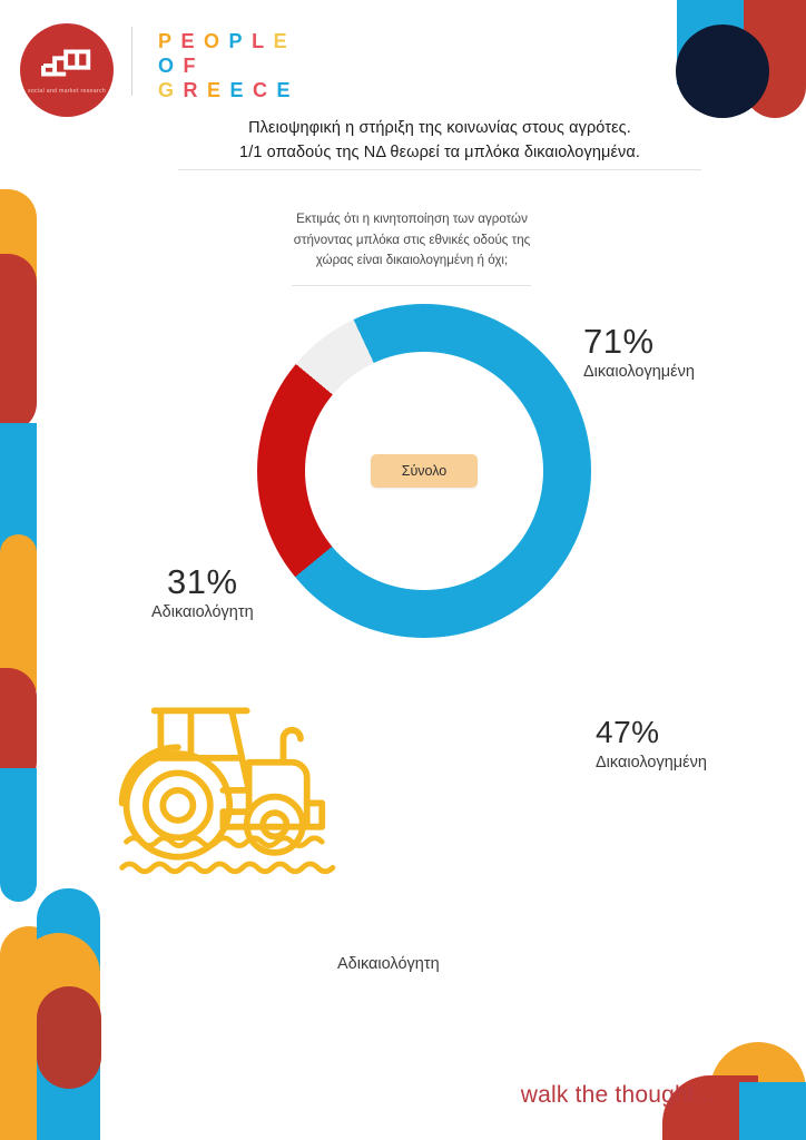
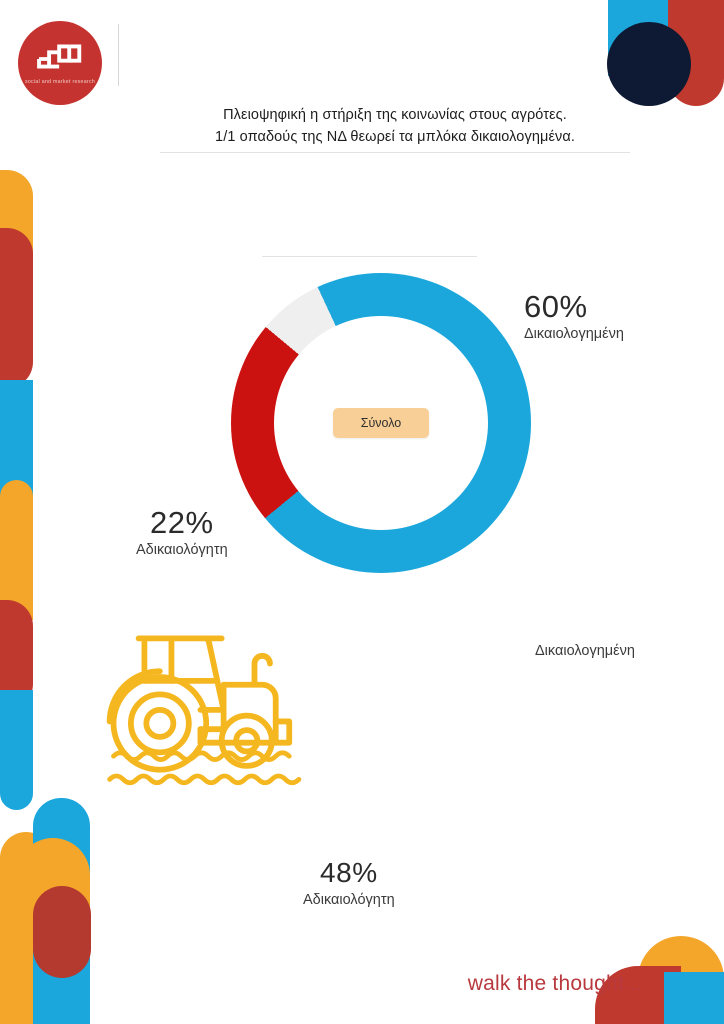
- PEOPLE
- OF
- GREECE
  Πλειοψηφική η στήριξη της κοινωνίας στους αγρότες.
  1/1 οπαδούς της ΝΔ θεωρεί τα μπλόκα δικαιολογημένα.
- Εκτιμάς ότι η κινητοποίηση των αγροτών
- στήνοντας μπλόκα στις εθνικές οδούς της
- χώρας είναι δικαιολογημένη ή όχι;
  Σύνολο
- 71%
+ 60%
  Δικαιολογημένη
- 31%
+ 22%
  Αδικαιολόγητη
- 47%
  Δικαιολογημένη
+ 48%
  Αδικαιολόγητη
  walk the thought...
